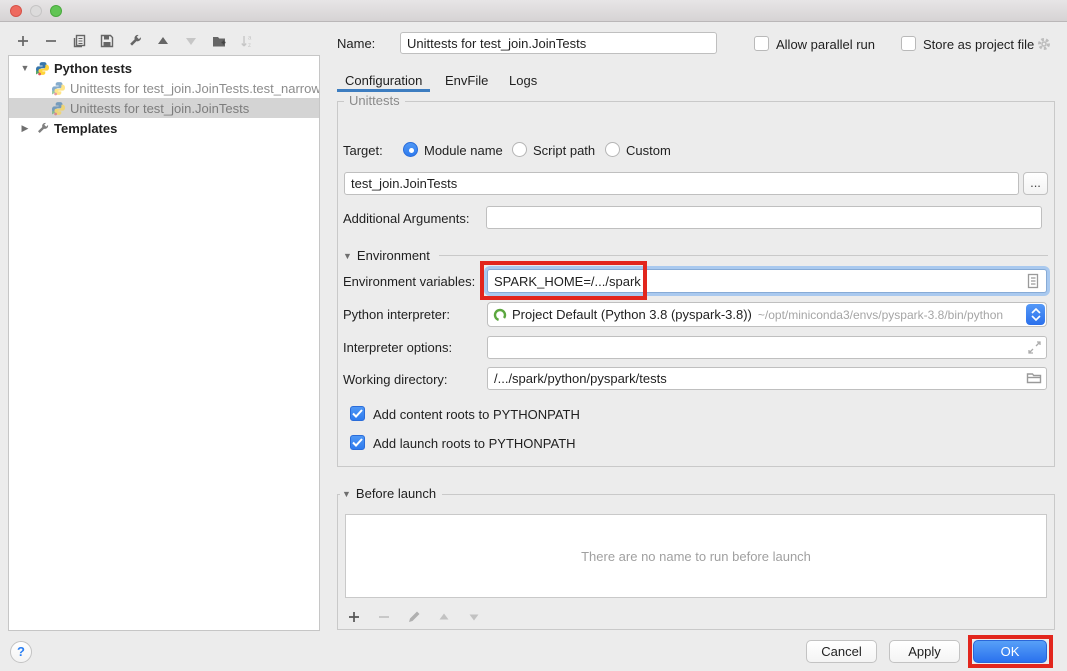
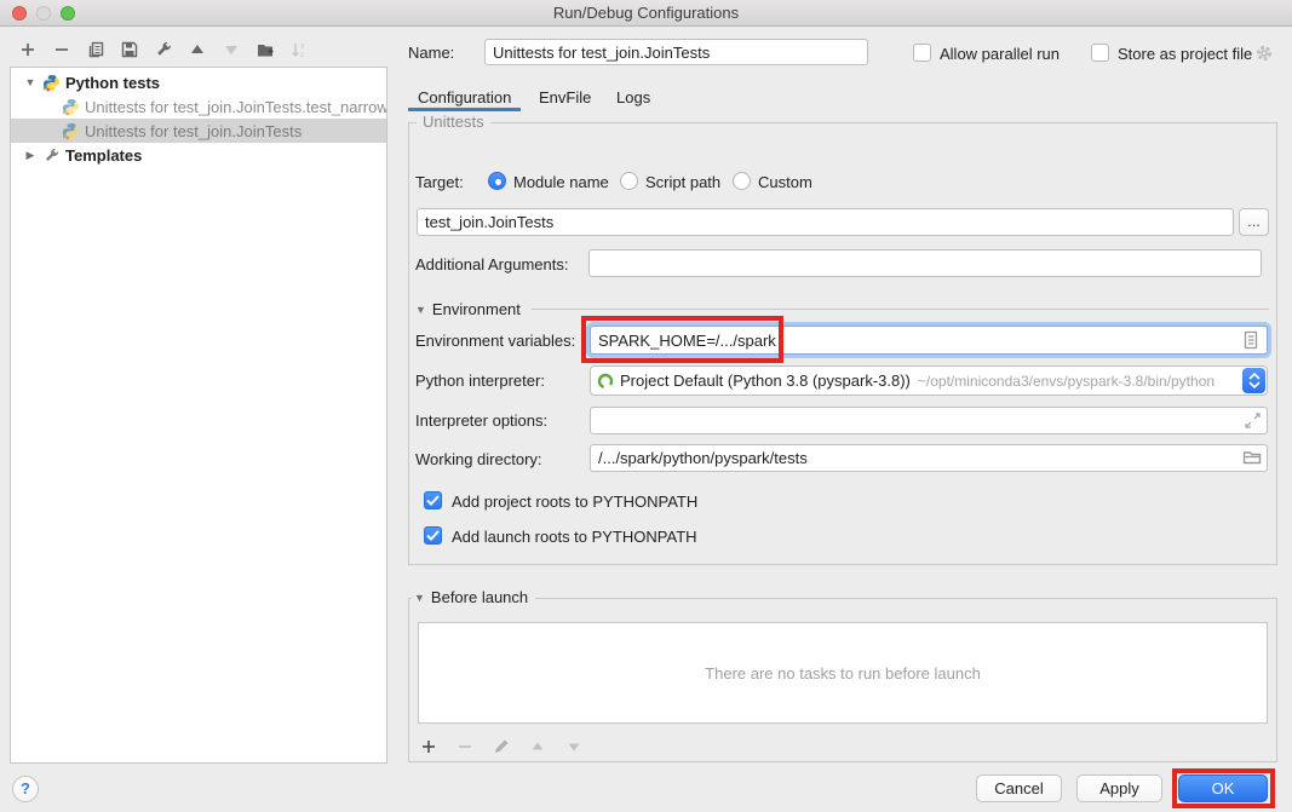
+ Run/Debug Configurations
  ▼
  Python tests
  Unittests for test_join.JoinTests.test_narrow
  Unittests for test_join.JoinTests
  ▶
  Templates
  Name:
  Unittests for test_join.JoinTests
  Allow parallel run
  Store as project file
  Configuration
  EnvFile
  Logs
  Unittests
  Target:
  Module name
  Script path
  Custom
  test_join.JoinTests
  ...
  Additional Arguments:
  ▼
  Environment
  Environment variables:
  SPARK_HOME=/.../spark
  Python interpreter:
  Project Default (Python 3.8 (pyspark-3.8))
  ~/opt/miniconda3/envs/pyspark-3.8/bin/python
  Interpreter options:
  Working directory:
  /.../spark/python/pyspark/tests
- Add content roots to PYTHONPATH
+ Add project roots to PYTHONPATH
  Add launch roots to PYTHONPATH
  ▼
  Before launch
- There are no name to run before launch
+ There are no tasks to run before launch
  ?
  Cancel
  Apply
  OK
